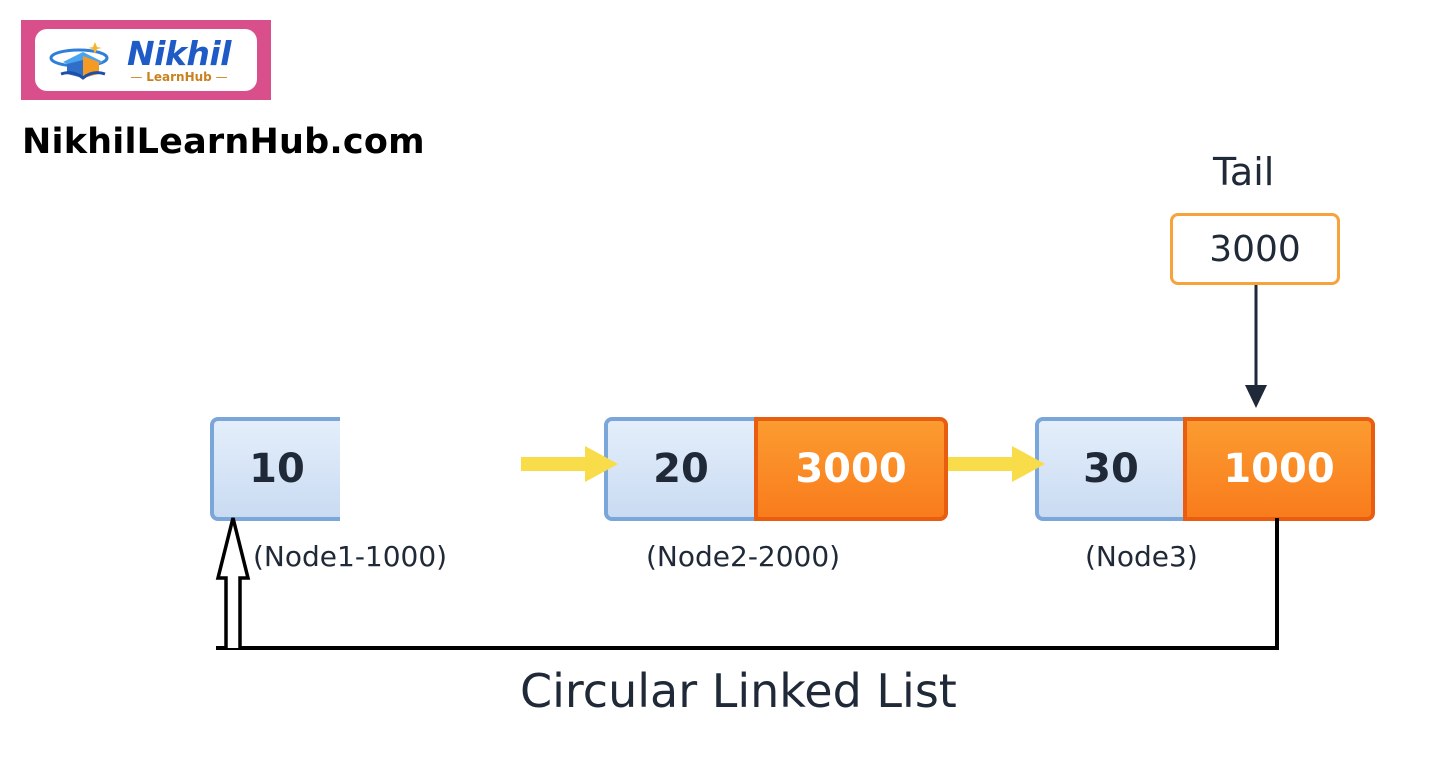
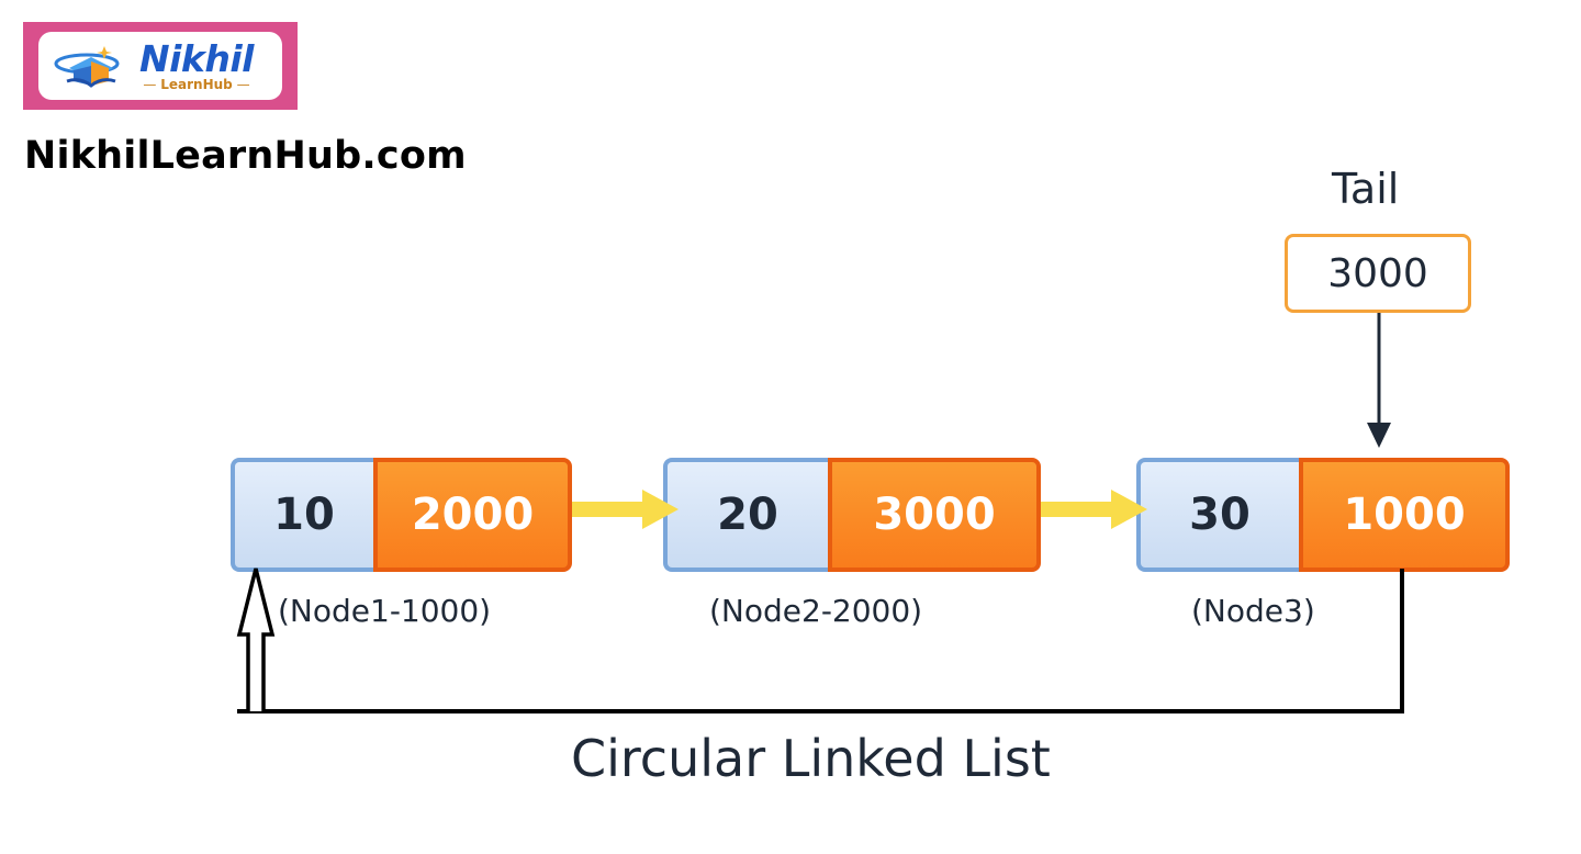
  Nikhil
  LearnHub
  NikhilLearnHub.com
  Tail
  3000
  10
+ 2000
  (Node1-1000)
  20
  3000
  (Node2-2000)
  30
  1000
  (Node3)
  Circular Linked List
